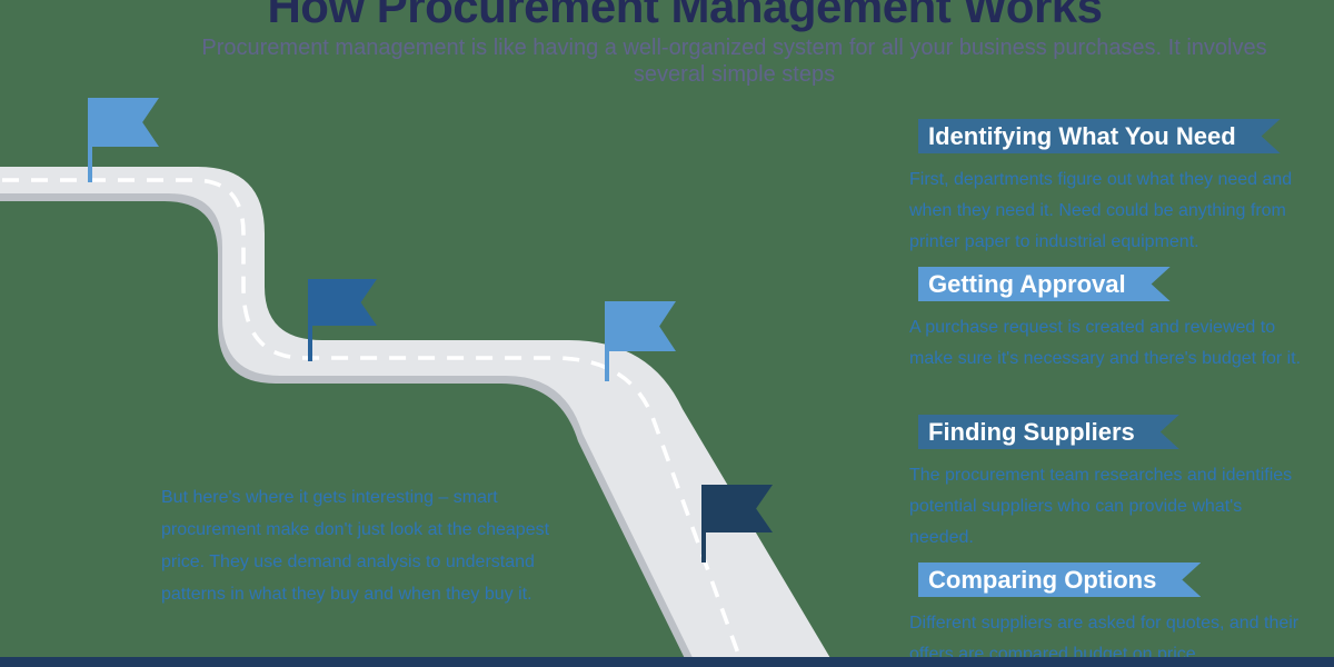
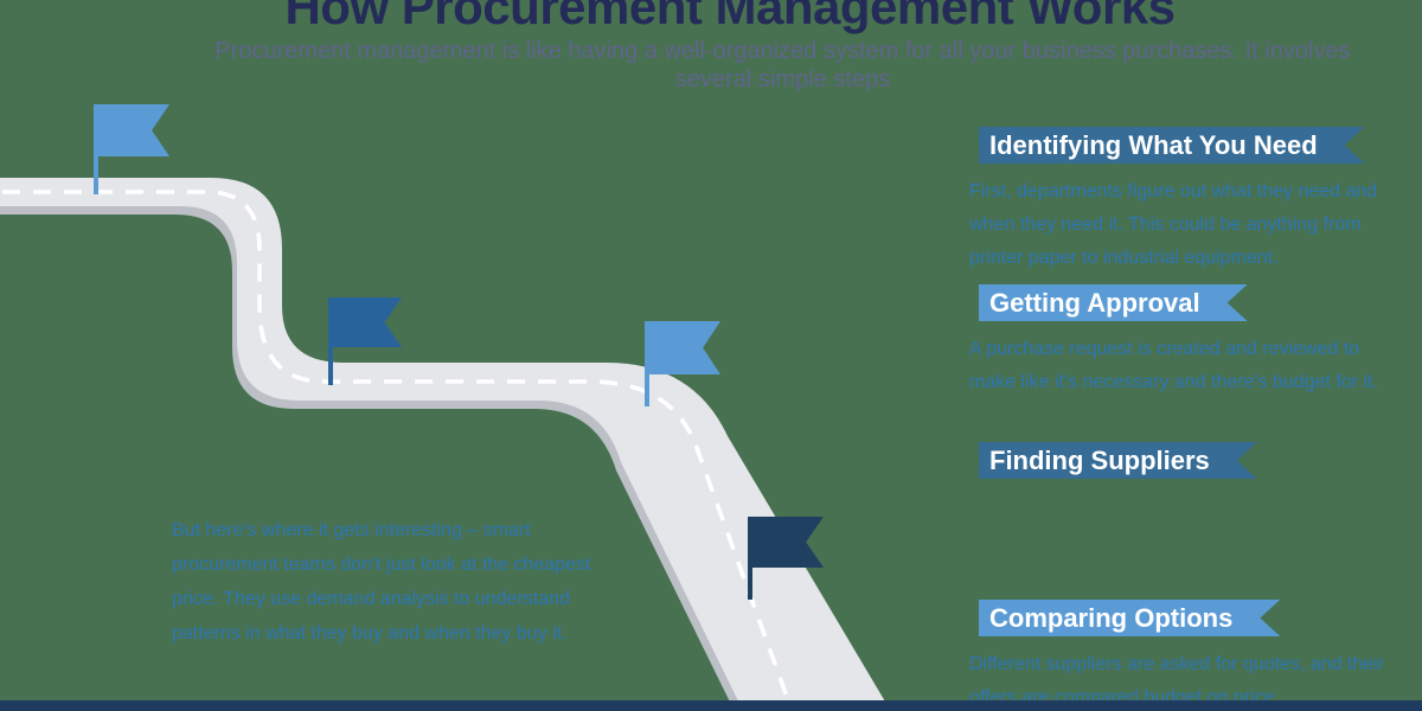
  How Procurement Management Works
  Procurement management is like having a well-organized system for all your business purchases. It involves several simple steps
- But here's where it gets interesting – smart procurement make don't just look at the cheapest price. They use demand analysis to understand patterns in what they buy and when they buy it.
+ But here's where it gets interesting – smart procurement teams don't just look at the cheapest price. They use demand analysis to understand patterns in what they buy and when they buy it.
  Identifying What You Need
- First, departments figure out what they need and when they need it. Need could be anything from printer paper to industrial equipment.
+ First, departments figure out what they need and when they need it. This could be anything from printer paper to industrial equipment.
  Getting Approval
- A purchase request is created and reviewed to make sure it's necessary and there's budget for it.
+ A purchase request is created and reviewed to make like it's necessary and there's budget for it.
  Finding Suppliers
- The procurement team researches and identifies potential suppliers who can provide what's needed.
  Comparing Options
  Different suppliers are asked for quotes, and their offers are compared budget on price,
